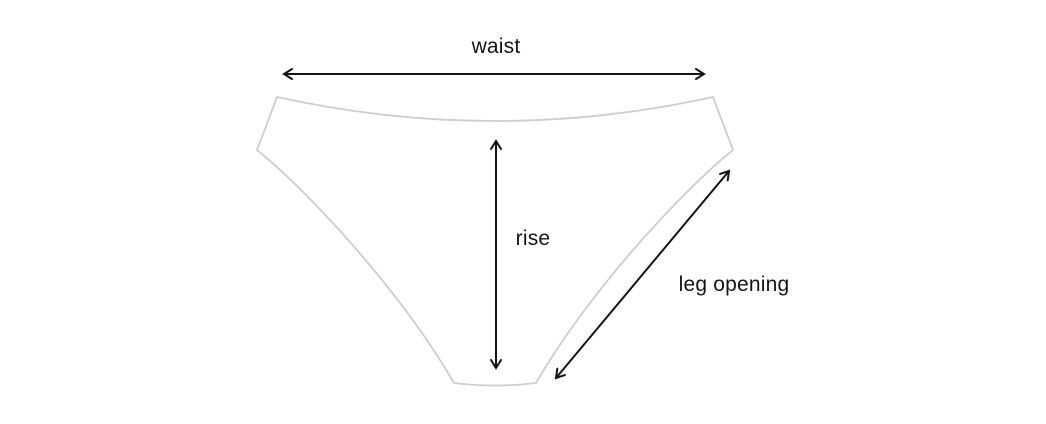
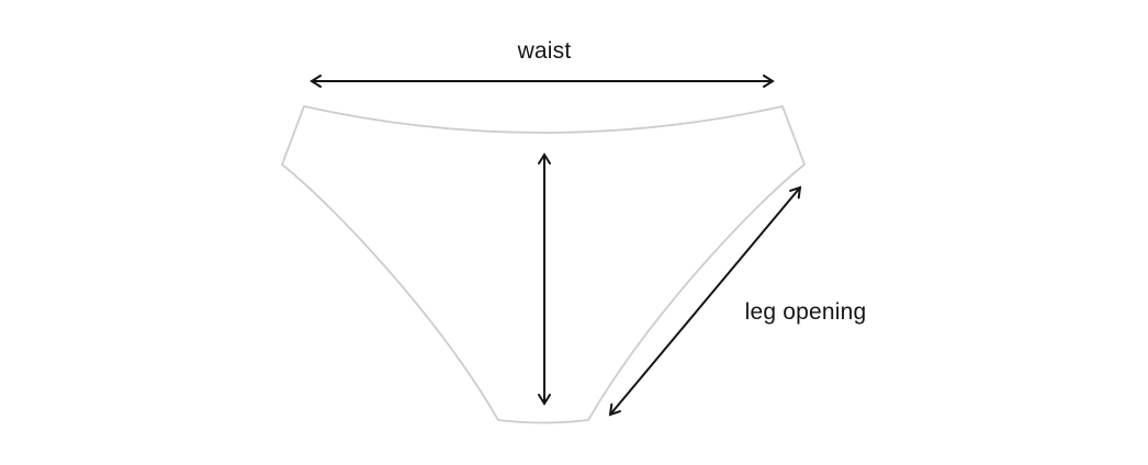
  waist
- rise
  leg opening
